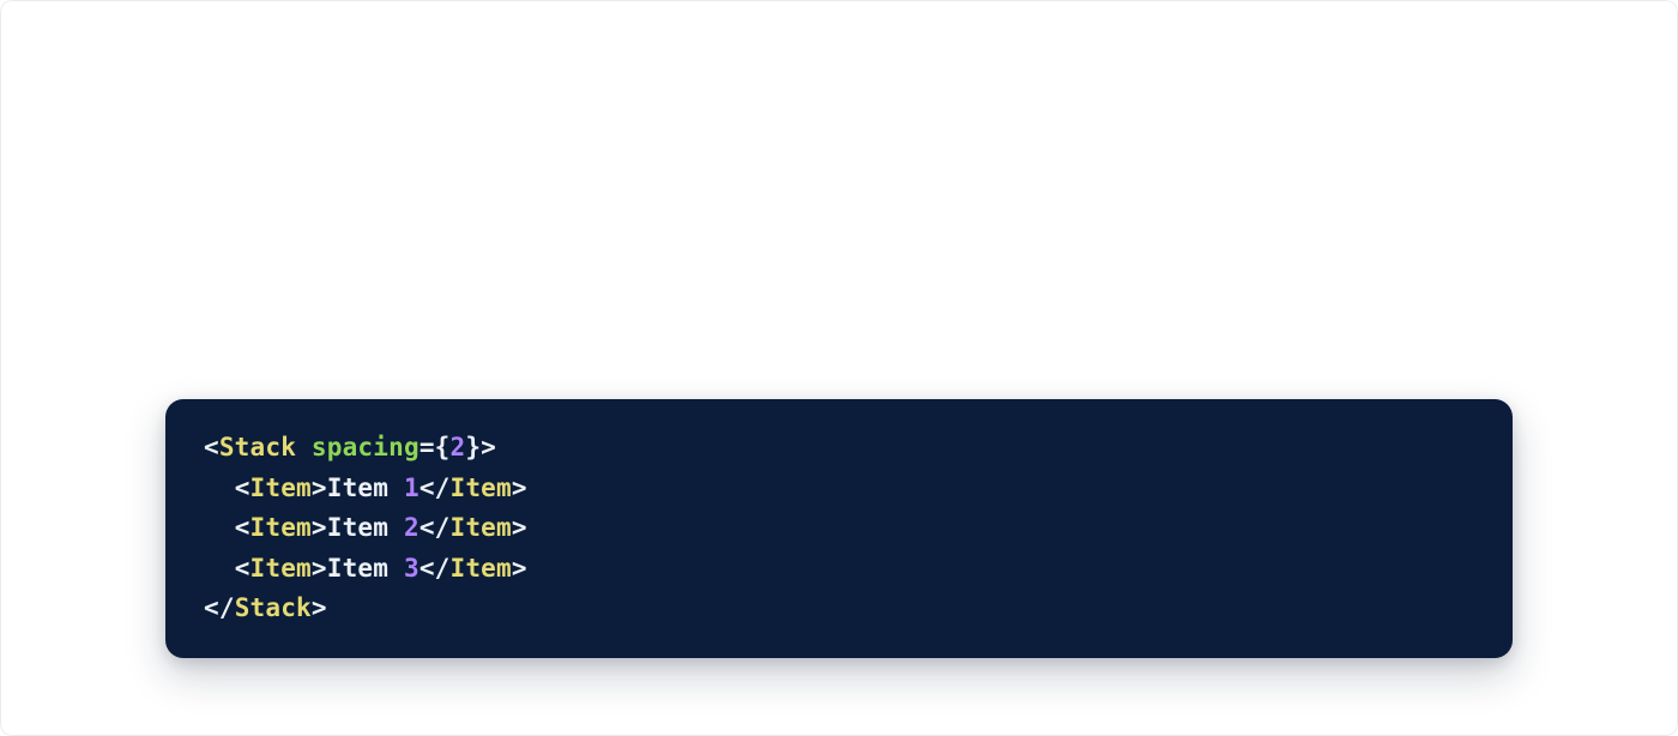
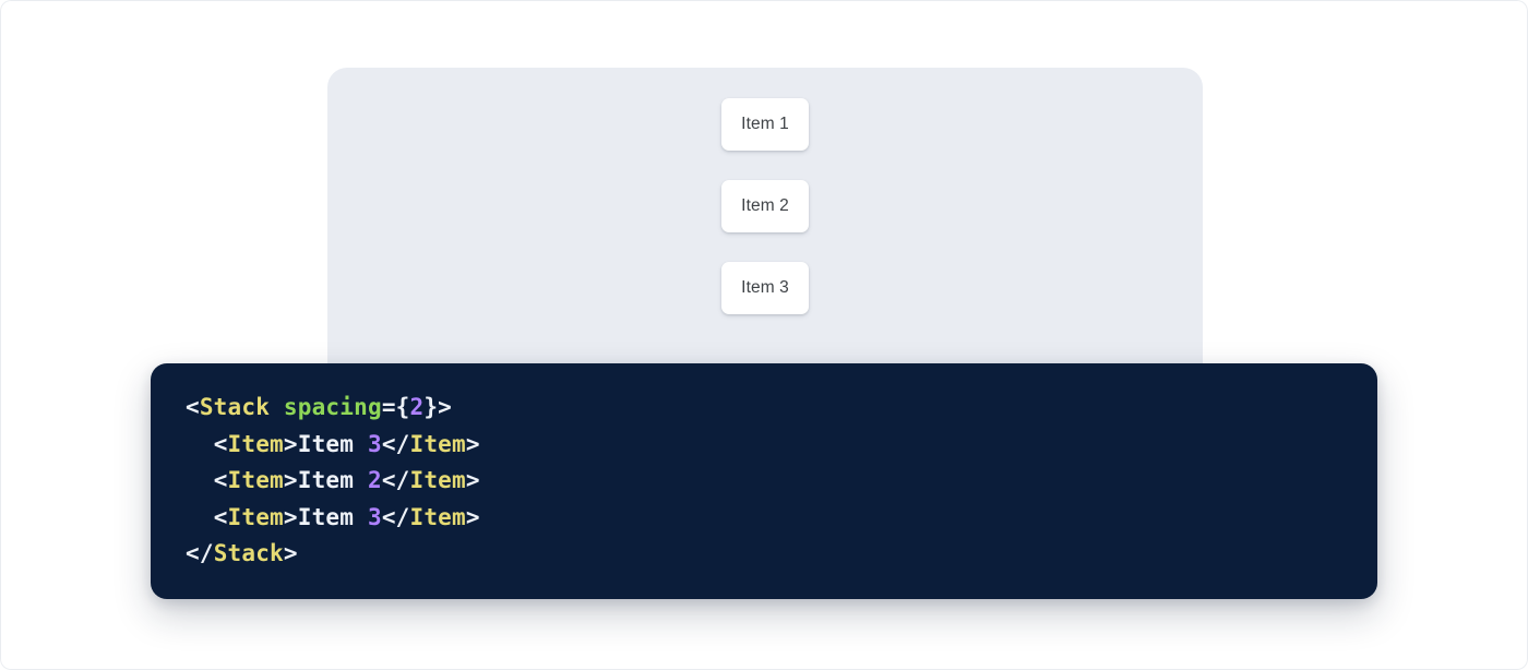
+ Item 1
+ Item 2
+ Item 3
- <Stack spacing={2}> <Item>Item 1</Item> <Item>Item 2</Item> <Item>Item 3</Item> </Stack>
+ <Stack spacing={2}> <Item>Item 3</Item> <Item>Item 2</Item> <Item>Item 3</Item> </Stack>
